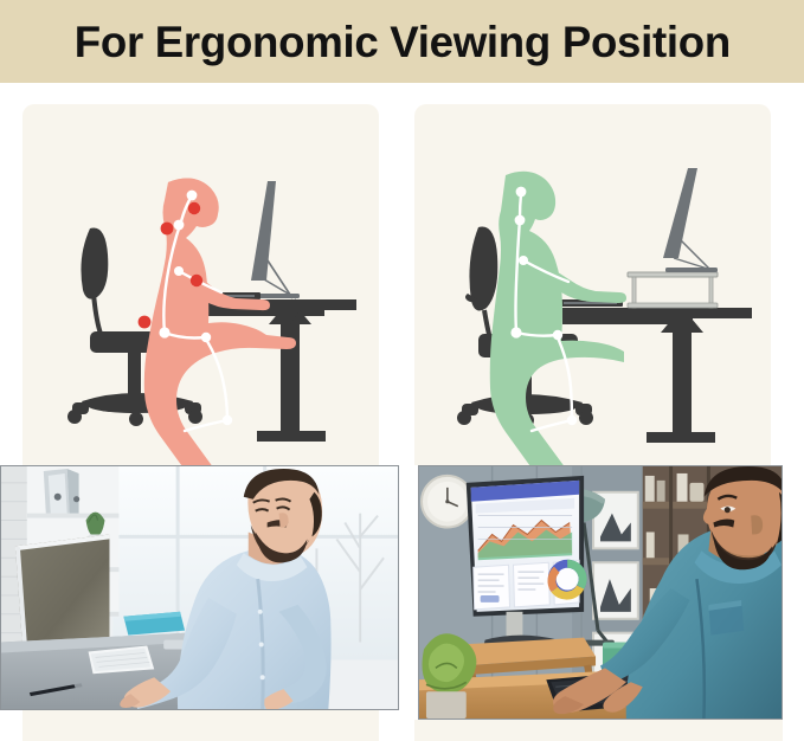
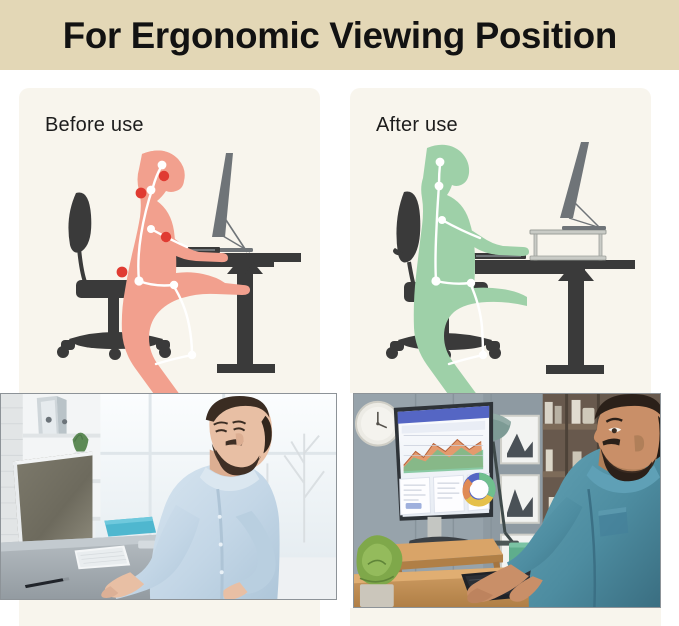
  For Ergonomic Viewing Position
+ Before use
+ After use
